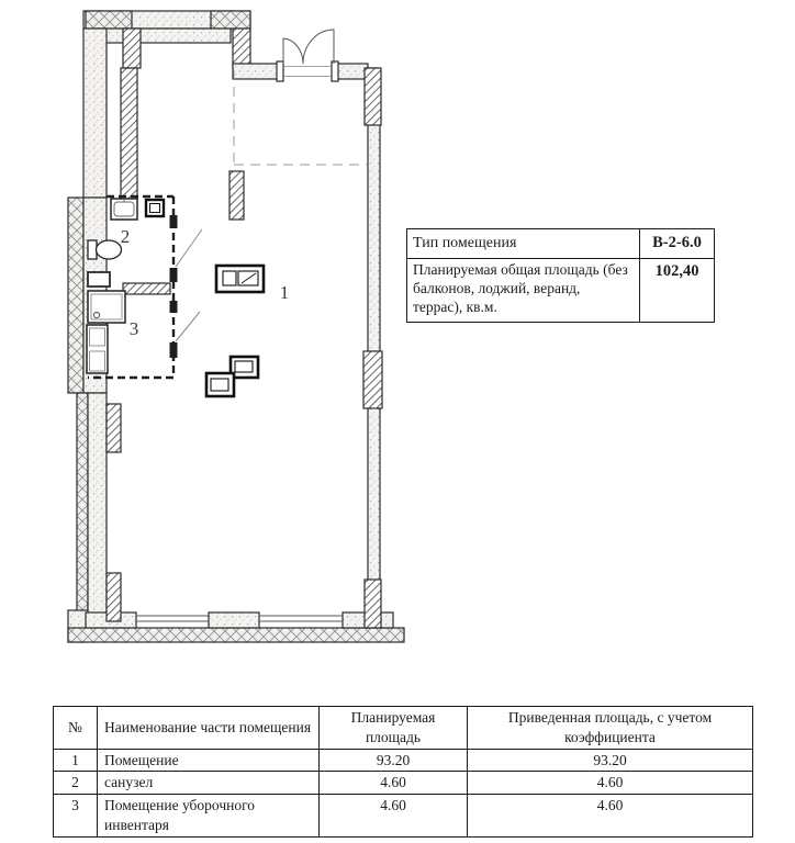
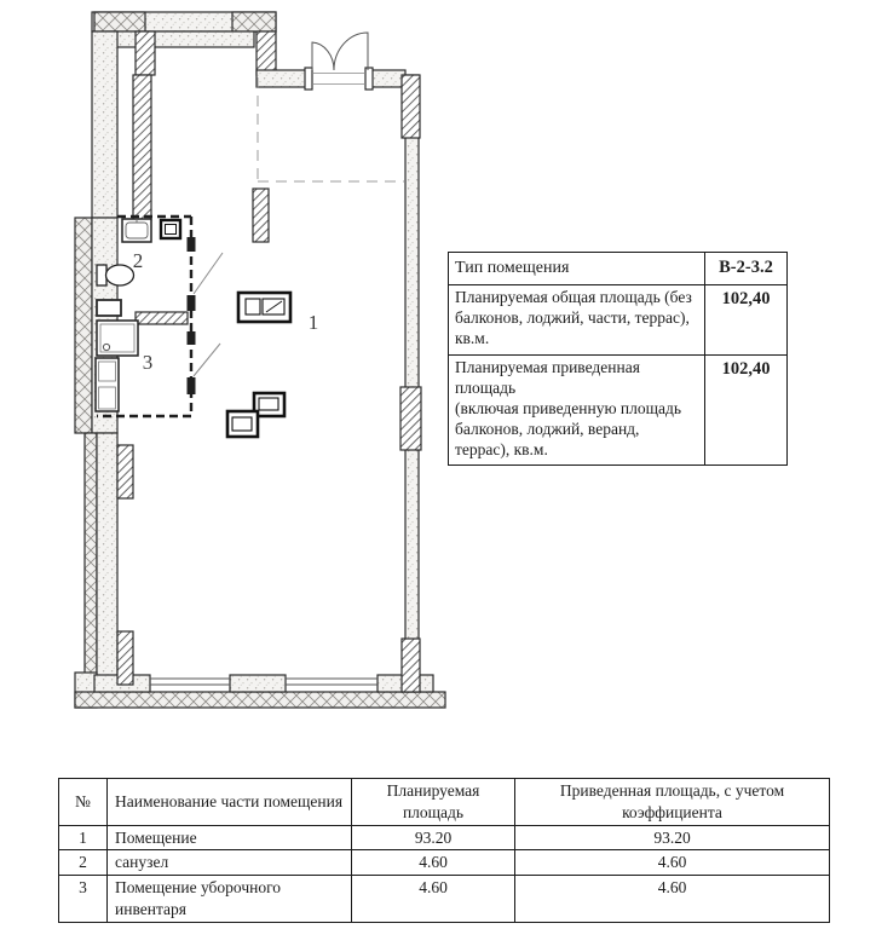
  1
  2
  3
- Тип помещения	В-2-6.0
+ Тип помещения	В-2-3.2
- Планируемая общая площадь (без балконов, лоджий, веранд, террас), кв.м.	102,40
+ Планируемая общая площадь (без балконов, лоджий, части, террас), кв.м.	102,40
+ Планируемая приведенная площадь (включая приведенную площадь балконов, лоджий, веранд, террас), кв.м.	102,40
  №	Наименование части помещения	Планируемая площадь	Приведенная площадь, с учетом коэффициента
  1	Помещение	93.20	93.20
  2	санузел	4.60	4.60
  3	Помещение уборочного инвентаря	4.60	4.60
